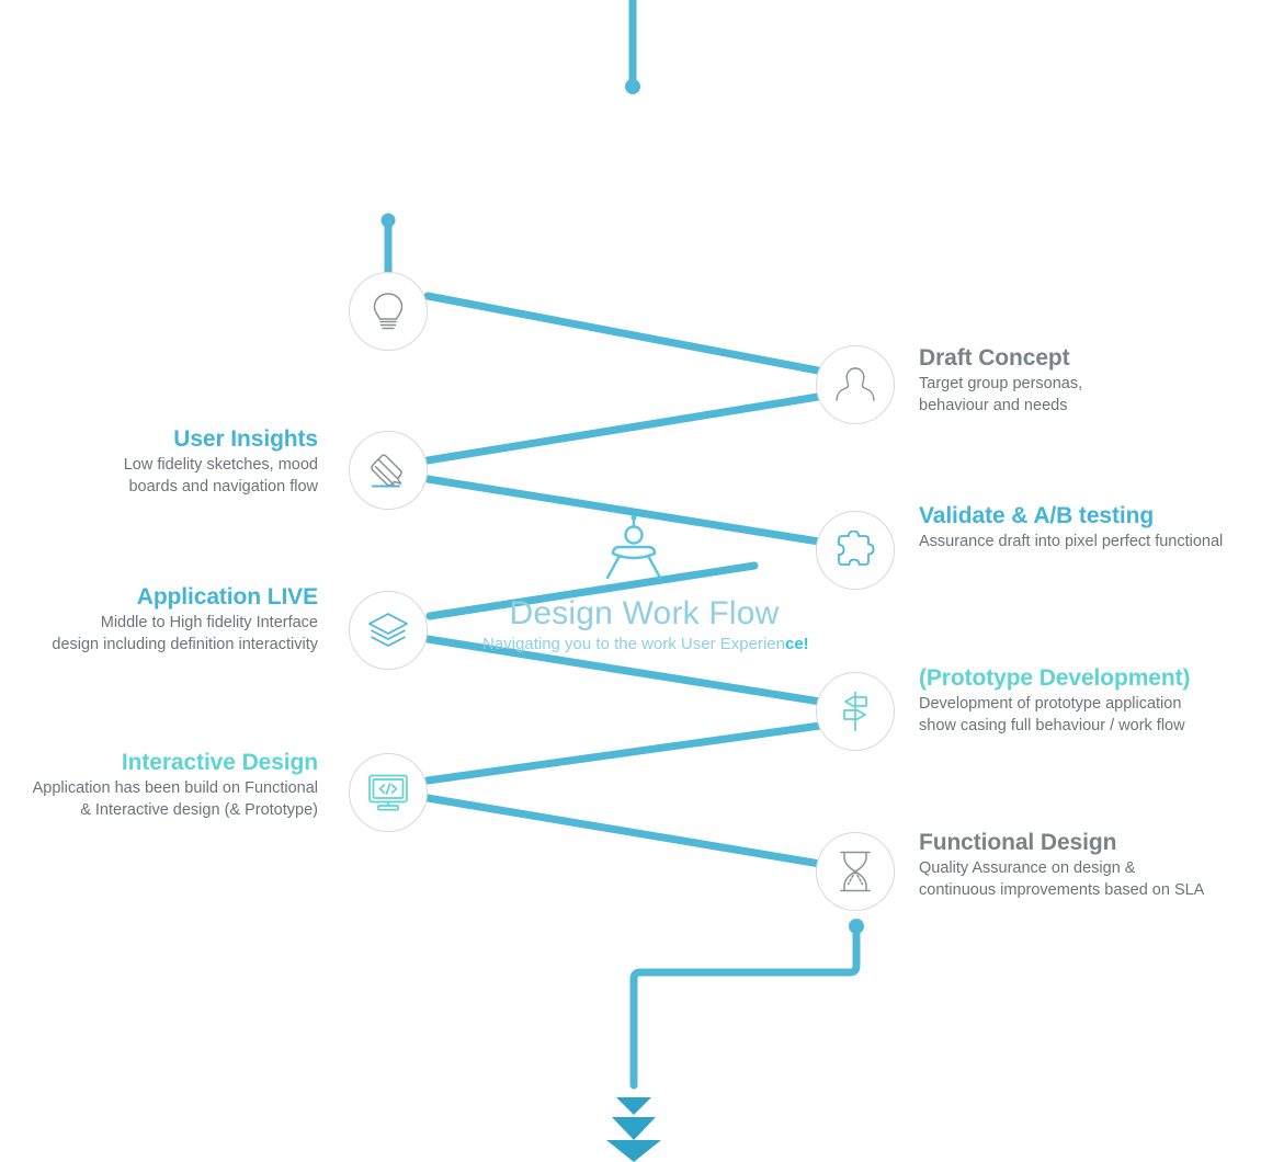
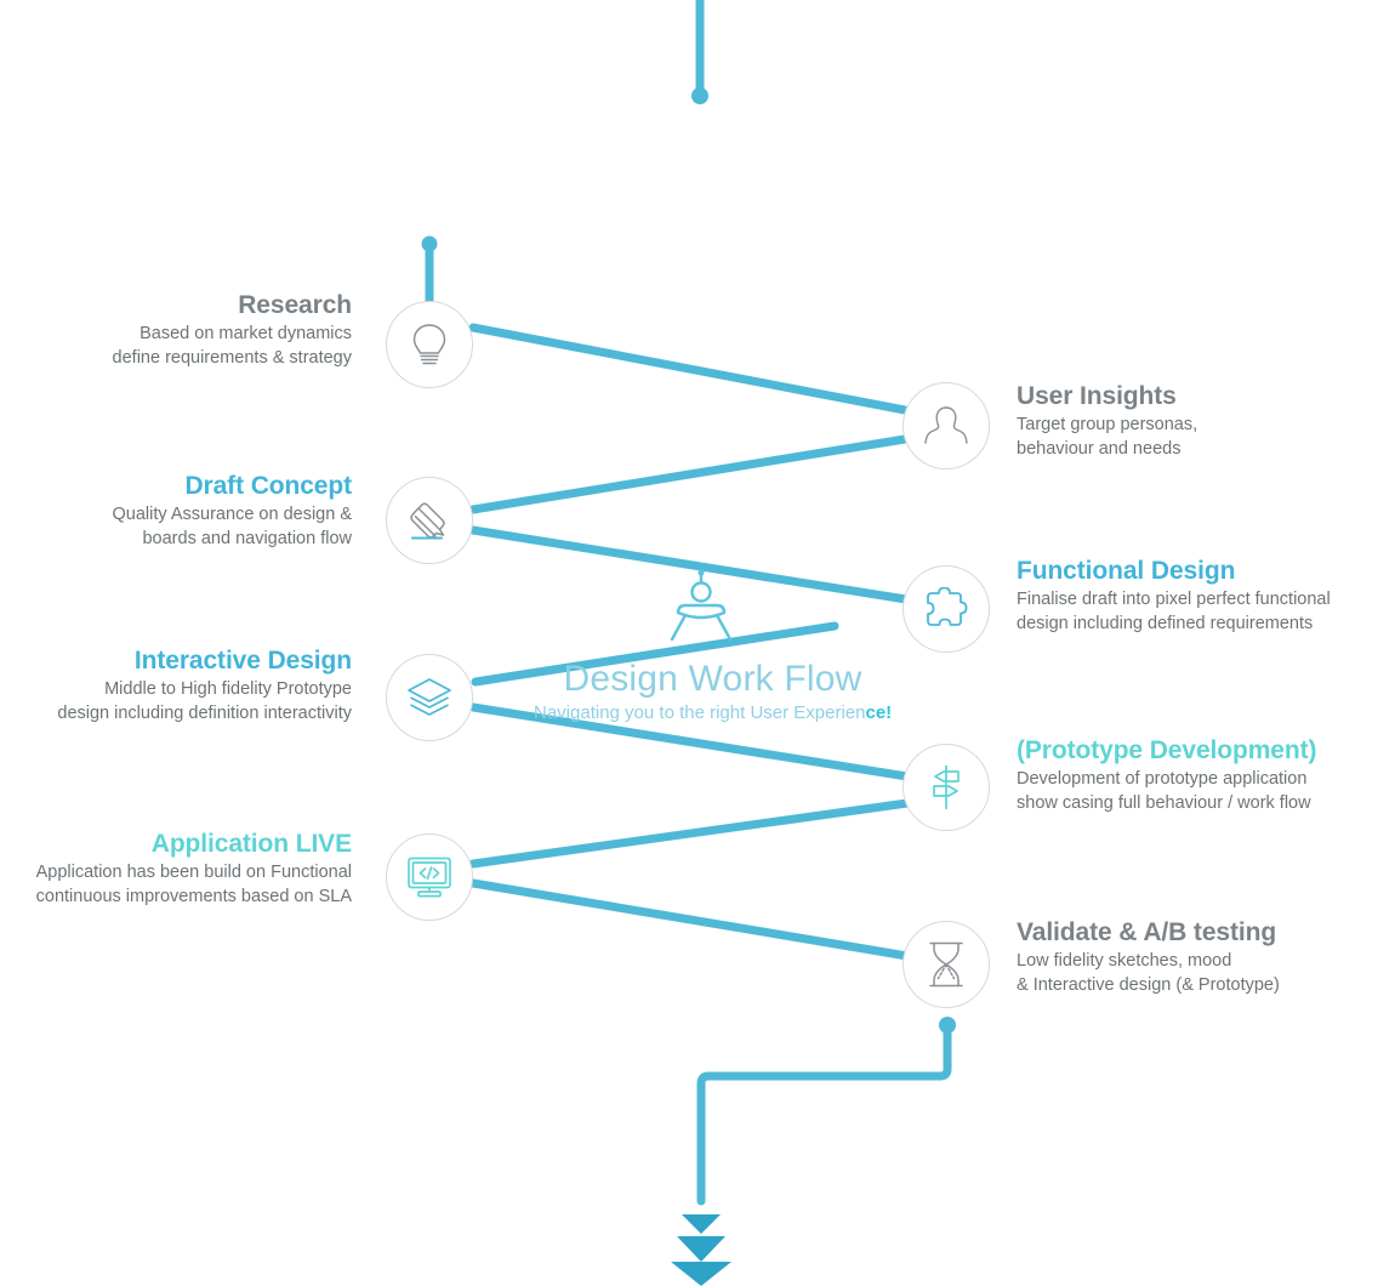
  Design Work Flow
- Navigating you to the work User Experience!
+ Navigating you to the right User Experience!
+ Research
+ Based on market dynamics
+ define requirements & strategy
- Draft Concept
+ User Insights
  Target group personas,
  behaviour and needs
- User Insights
+ Draft Concept
- Low fidelity sketches, mood
+ Quality Assurance on design &
  boards and navigation flow
- Validate & A/B testing
+ Functional Design
- Assurance draft into pixel perfect functional
+ Finalise draft into pixel perfect functional
+ design including defined requirements
- Application LIVE
+ Interactive Design
- Middle to High fidelity Interface
+ Middle to High fidelity Prototype
  design including definition interactivity
  (Prototype Development)
  Development of prototype application
  show casing full behaviour / work flow
- Interactive Design
+ Application LIVE
  Application has been build on Functional
- & Interactive design (& Prototype)
+ continuous improvements based on SLA
- Functional Design
+ Validate & A/B testing
- Quality Assurance on design &
+ Low fidelity sketches, mood
- continuous improvements based on SLA
+ & Interactive design (& Prototype)
